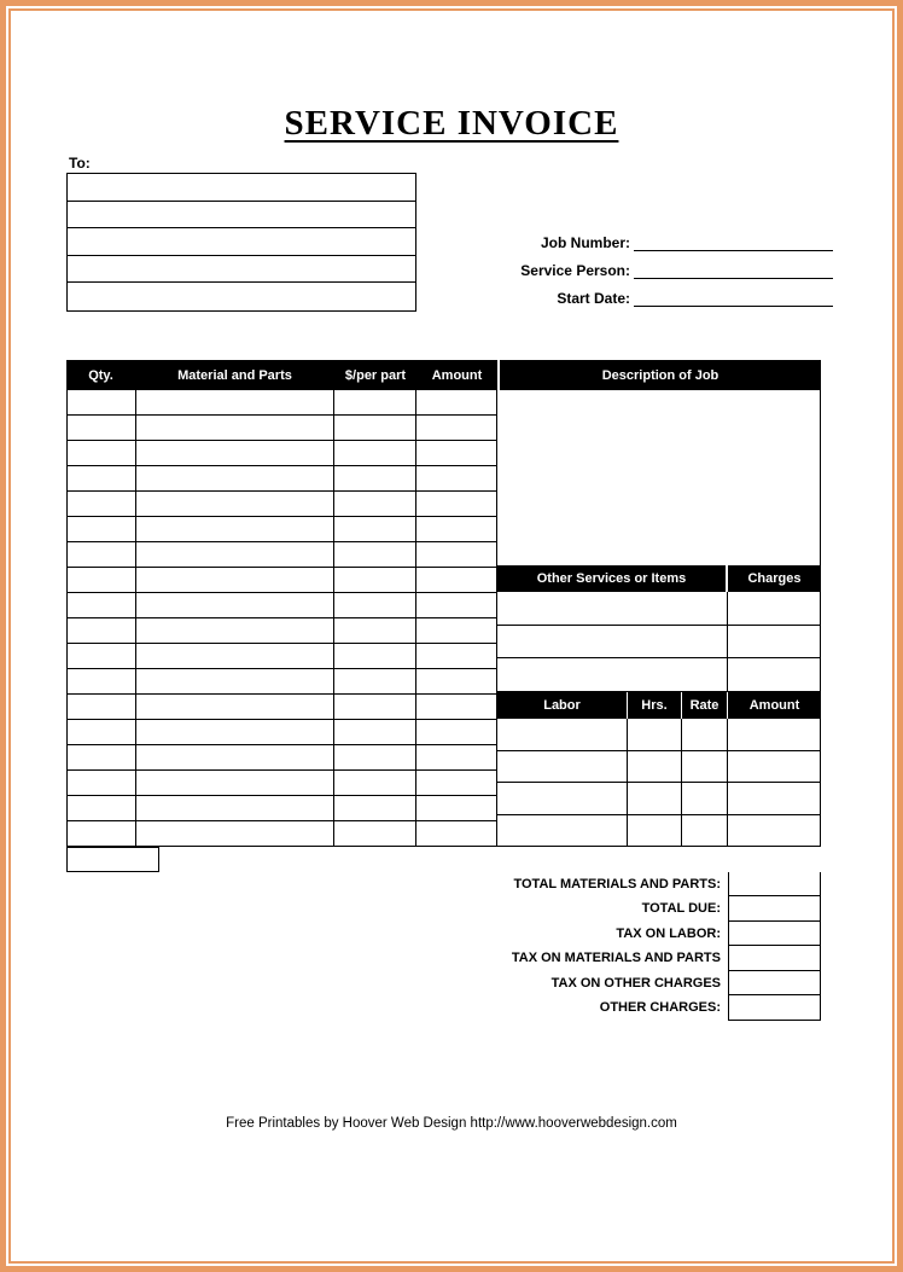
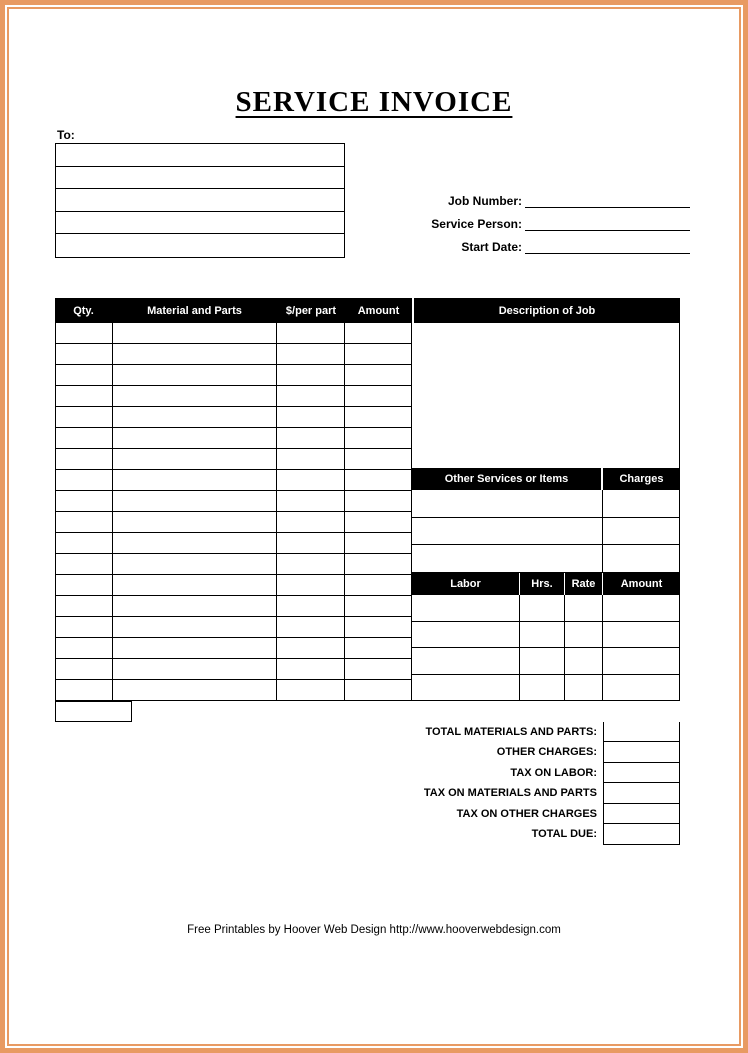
  SERVICE INVOICE
  To:
  Job Number:
  Service Person:
  Start Date:
  Qty.
  Material and Parts
  $/per part
  Amount
  Description of Job
  Other Services or Items
  Charges
  Labor
  Hrs.
  Rate
  Amount
  TOTAL MATERIALS AND PARTS:
- TOTAL DUE:
+ OTHER CHARGES:
  TAX ON LABOR:
  TAX ON MATERIALS AND PARTS
  TAX ON OTHER CHARGES
- OTHER CHARGES:
+ TOTAL DUE:
  Free Printables by Hoover Web Design http://www.hooverwebdesign.com
